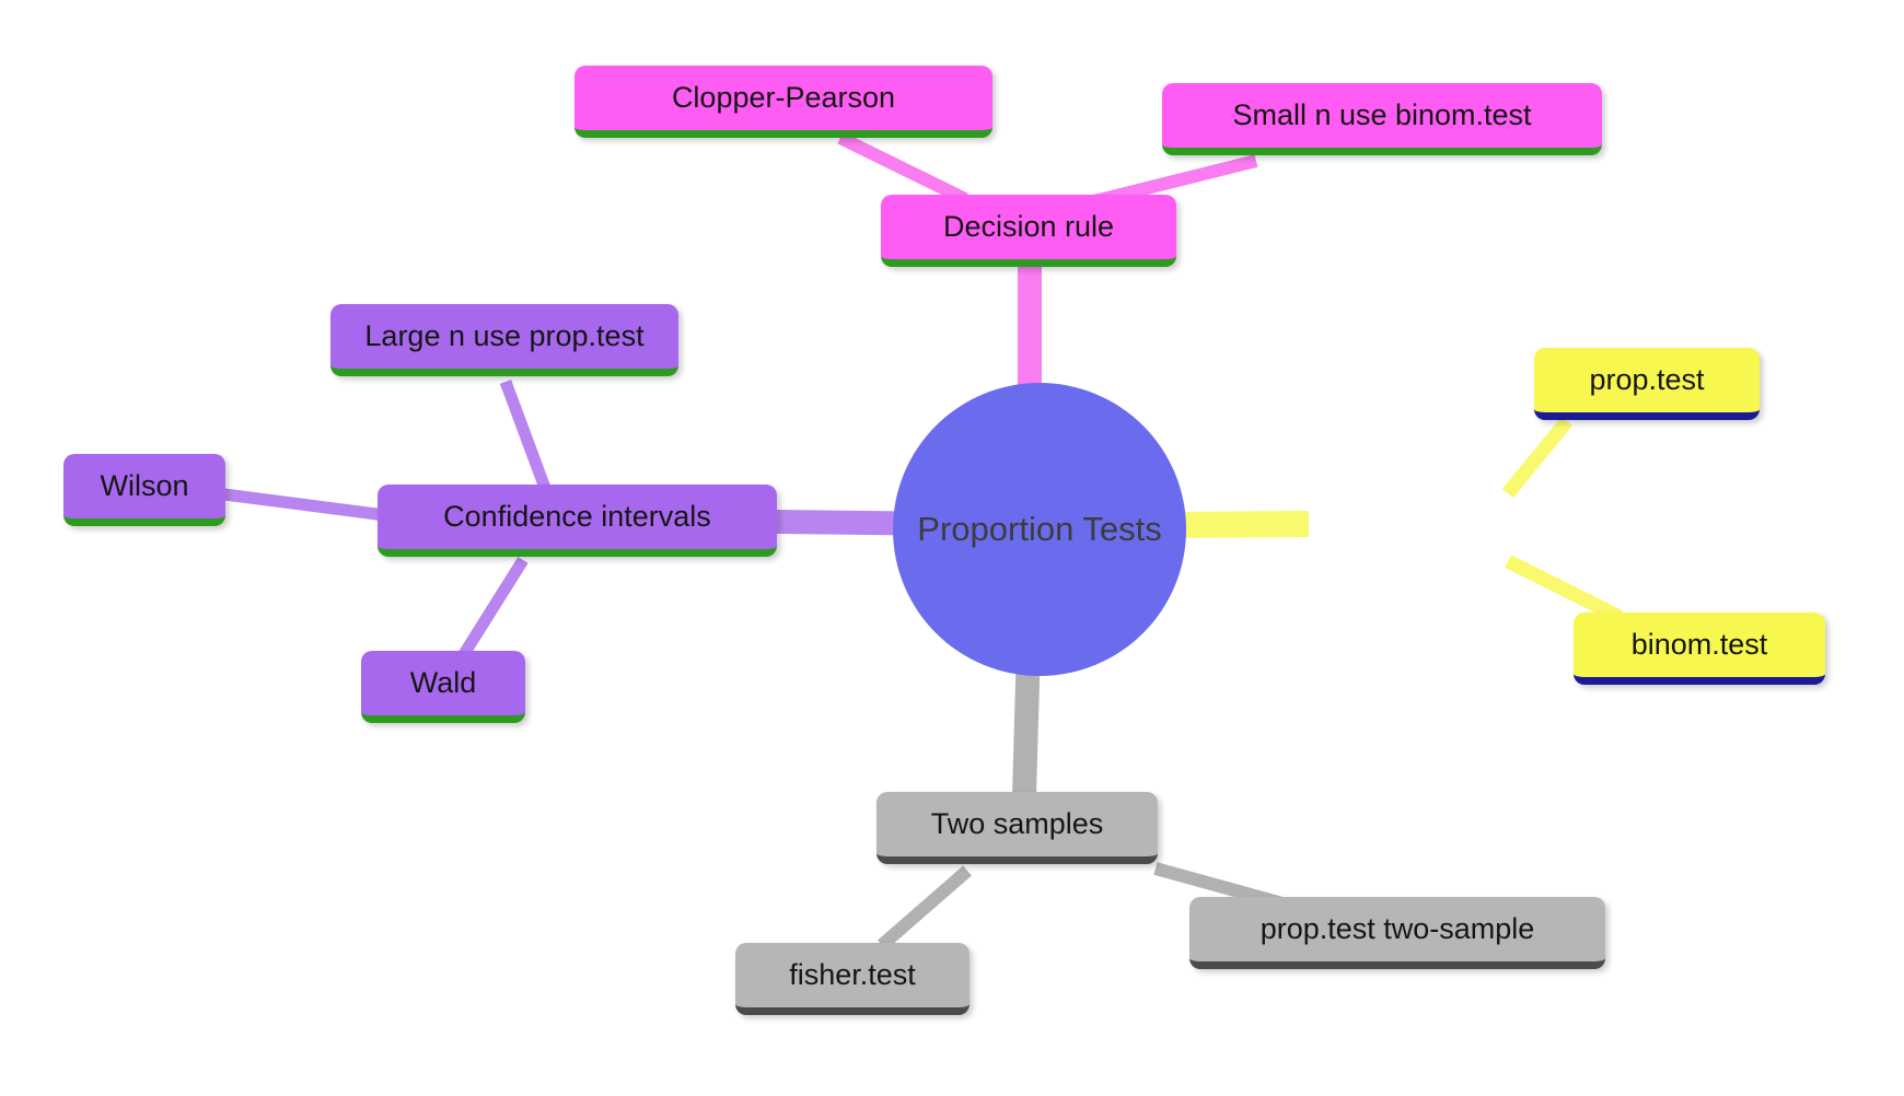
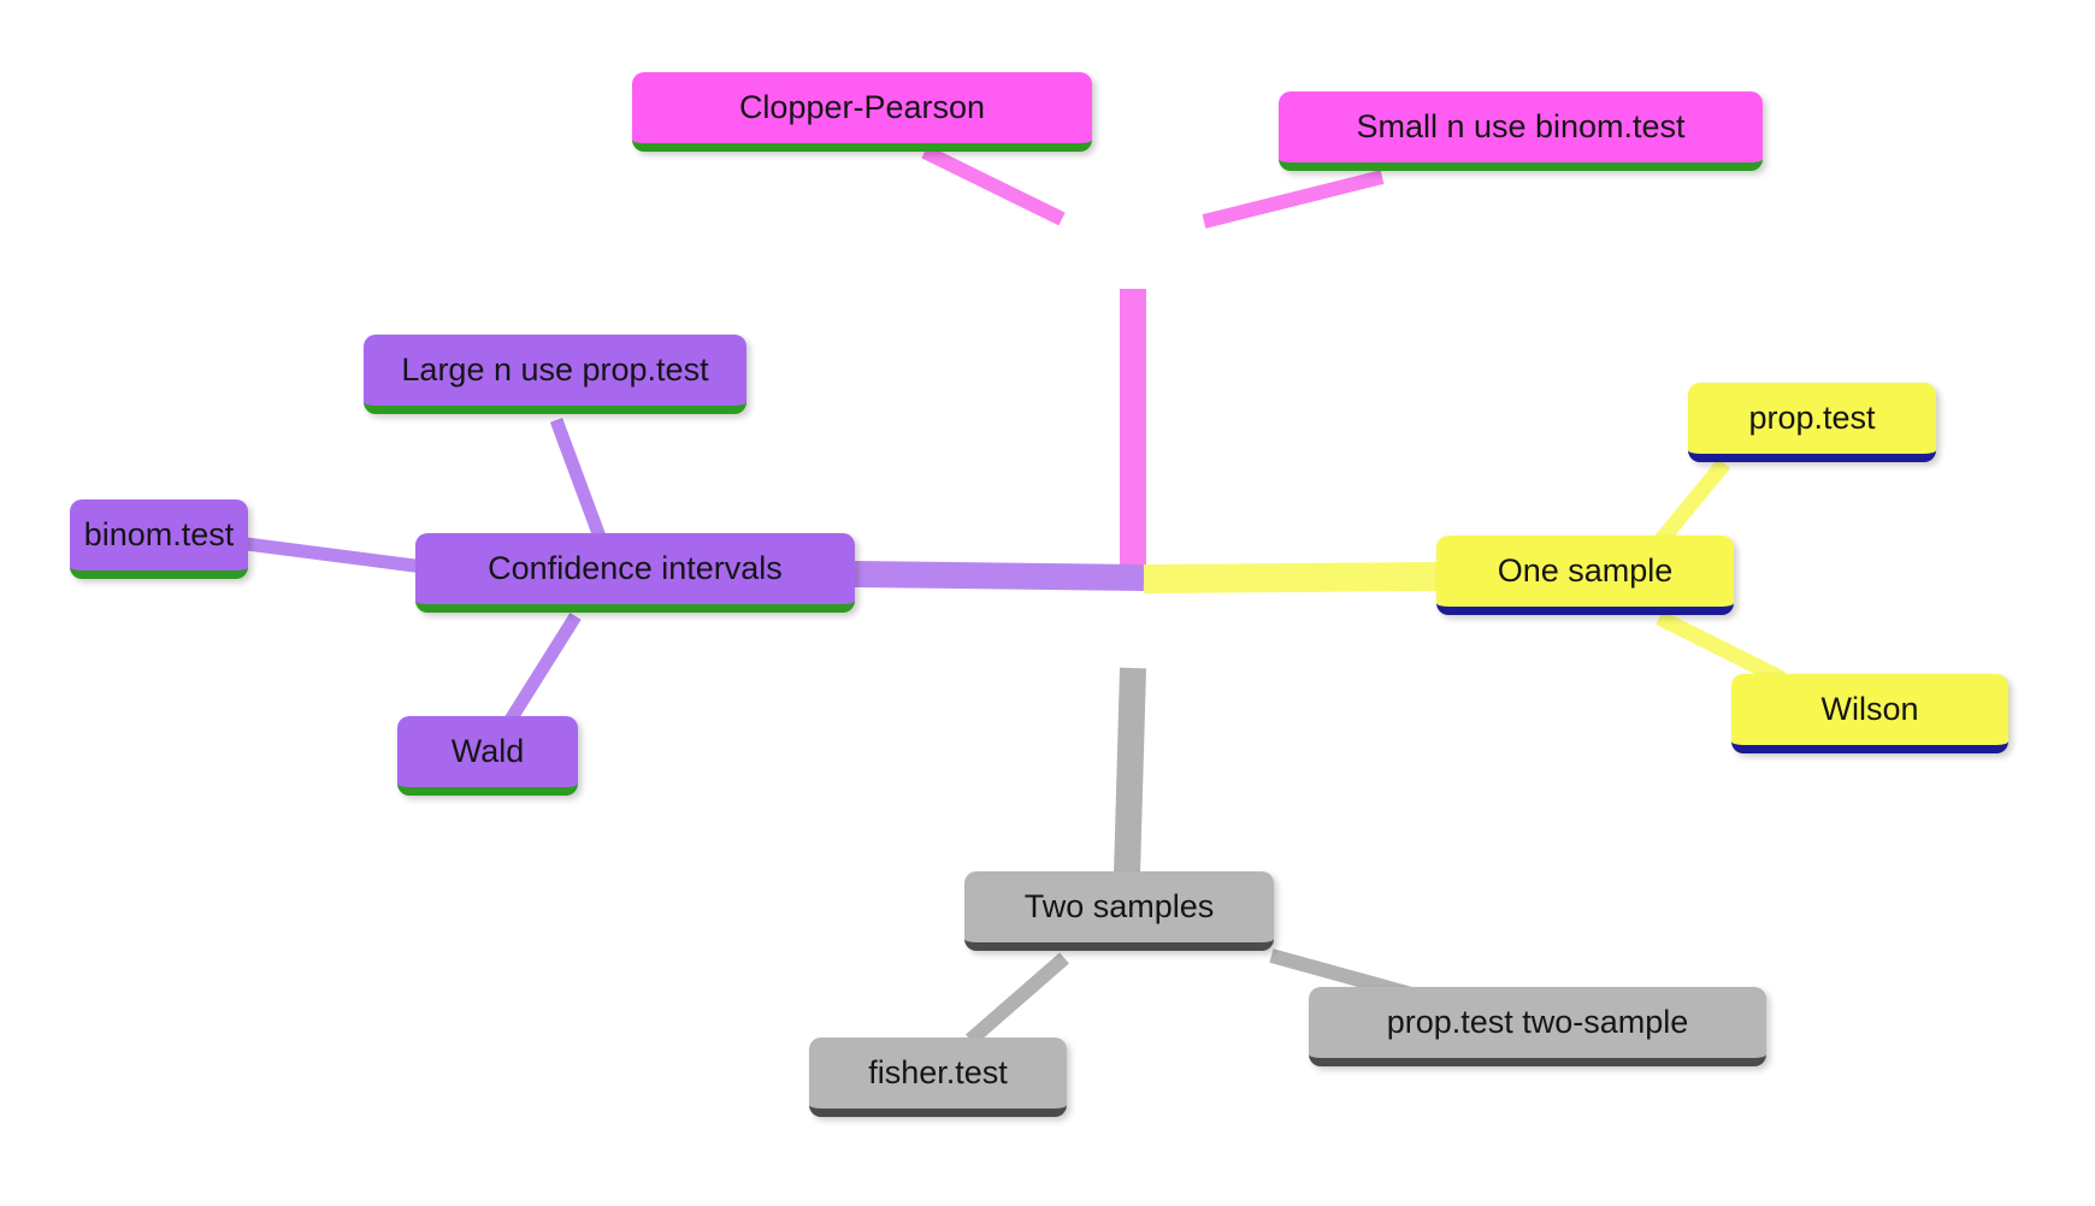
- Proportion Tests
- Decision rule
  Clopper-Pearson
  Small n use binom.test
  Confidence intervals
  Large n use prop.test
- Wilson
+ binom.test
  Wald
+ One sample
  prop.test
- binom.test
+ Wilson
  Two samples
  fisher.test
  prop.test two-sample
